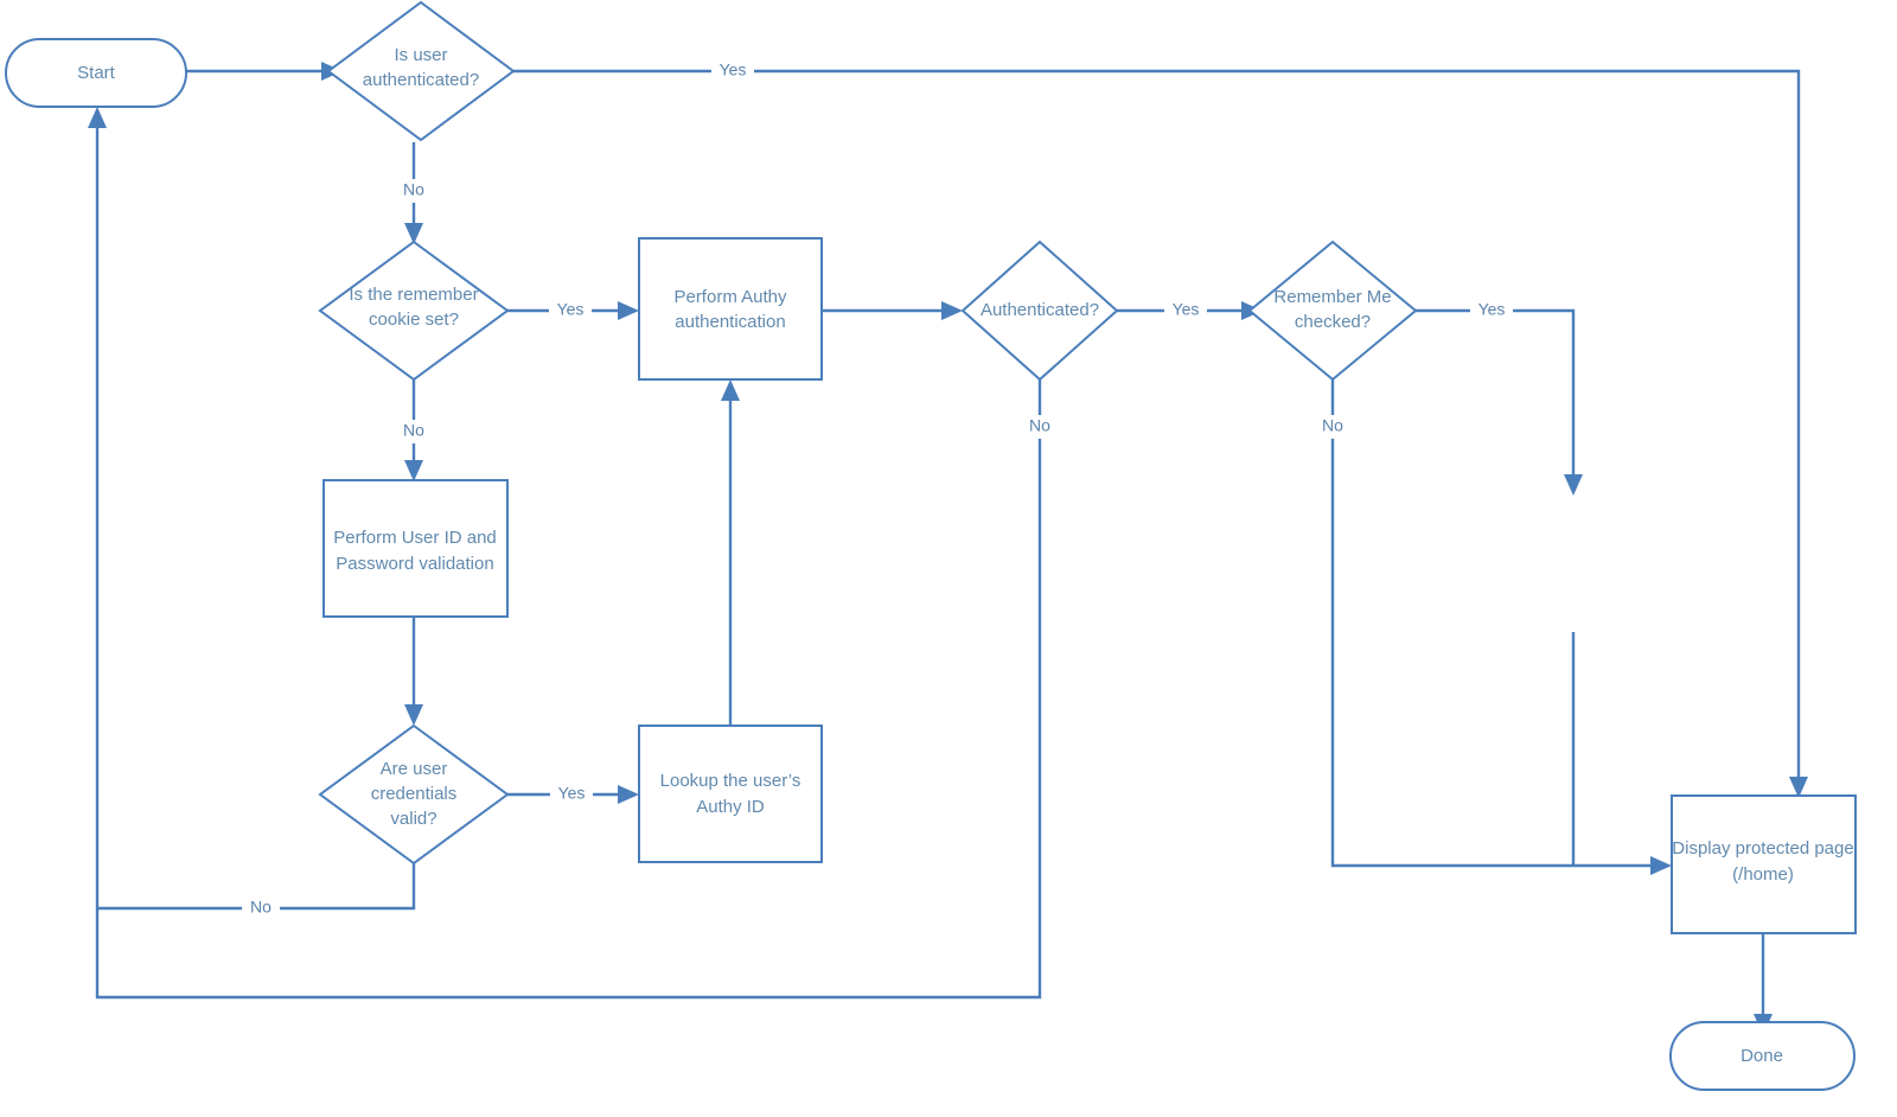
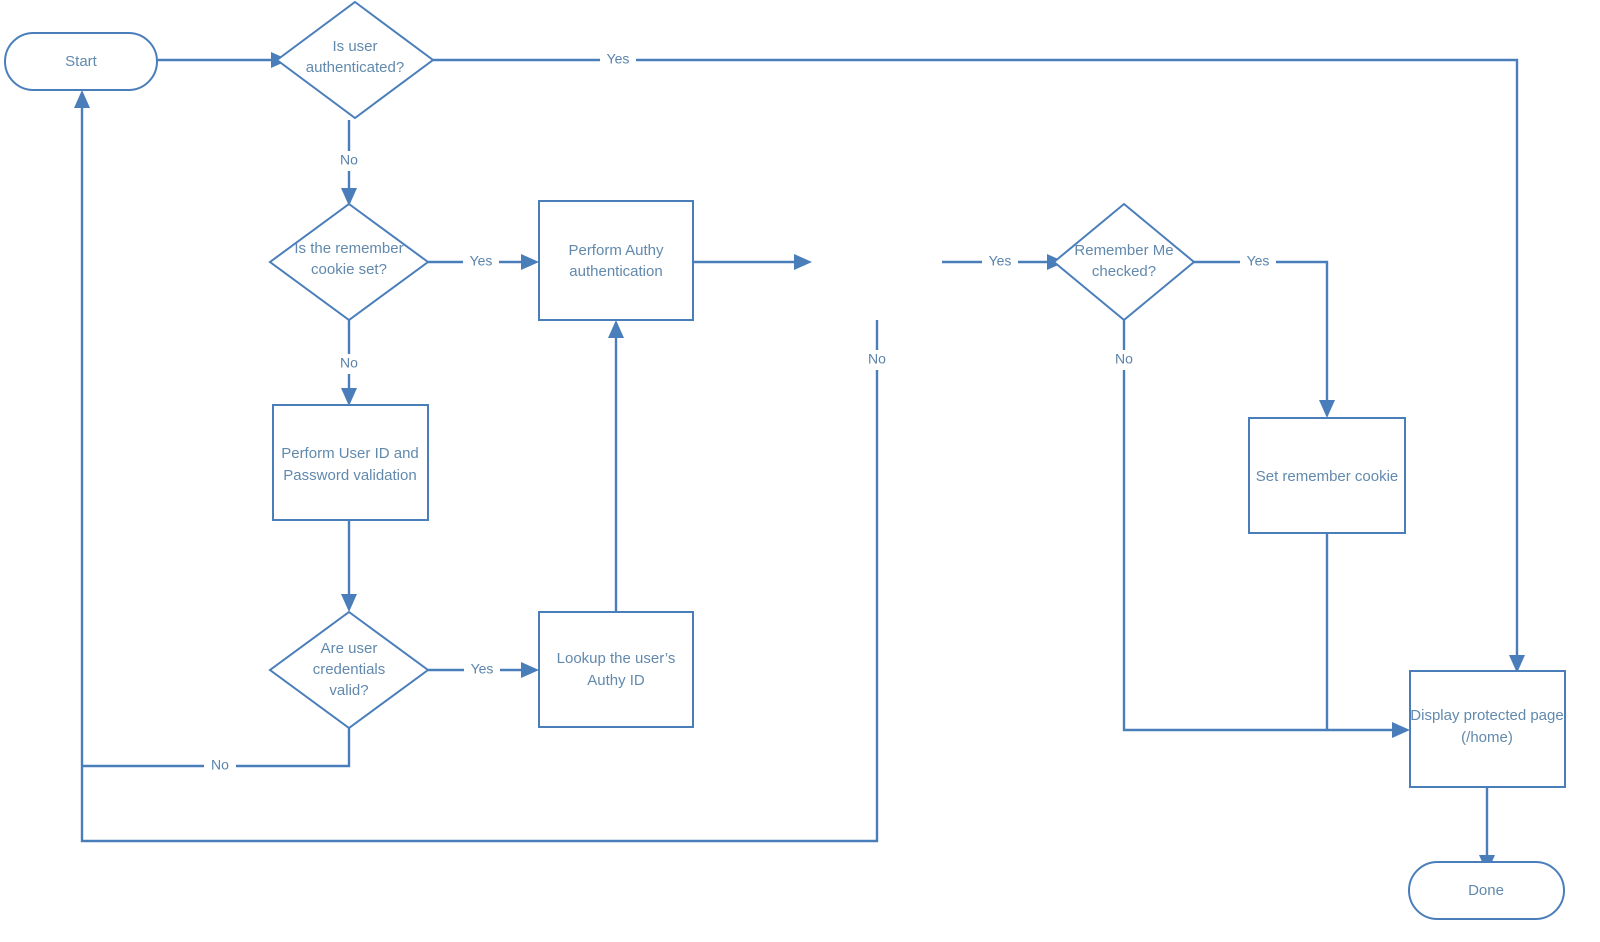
  Start
  Is user
  authenticated?
  Is the remember
  cookie set?
  Perform Authy
  authentication
- Authenticated?
  Remember Me
  checked?
  Perform User ID and
  Password validation
+ Set remember cookie
  Are user
  credentials
  valid?
  Lookup the user’s
  Authy ID
  Display protected page
  (/home)
  Done
  Yes
  No
  Yes
  No
  Yes
  No
  Yes
  No
  Yes
  No
